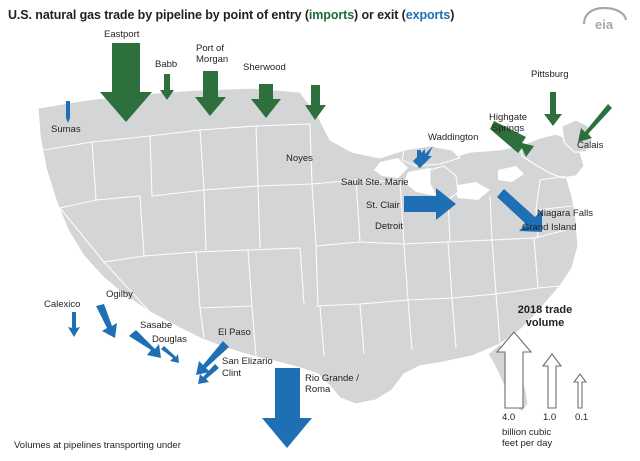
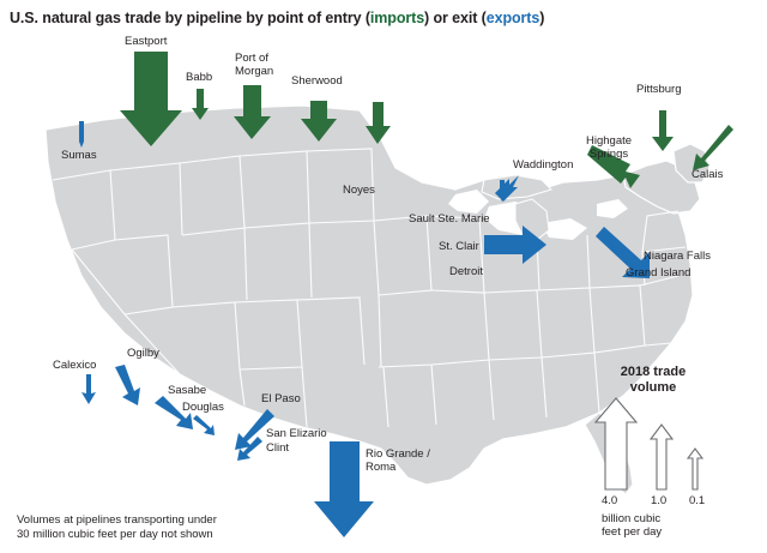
  U.S. natural gas trade by pipeline by point of entry (imports) or exit (exports)
- eia
  Sumas
  Eastport
  Babb
  Port of
  Morgan
  Sherwood
  Noyes
  Waddington
  Highgate
  Springs
  Pittsburg
  Calais
  Sault Ste. Marie
  St. Clair
  Detroit
  Niagara Falls
  Grand Island
  Calexico
  Ogilby
  Sasabe
  Douglas
  El Paso
  San Elizario
  Clint
  Rio Grande /
  Roma
  2018 trade
  volume
  4.0
  1.0
  0.1
  billion cubic
  feet per day
  Volumes at pipelines transporting under
+ 30 million cubic feet per day not shown
